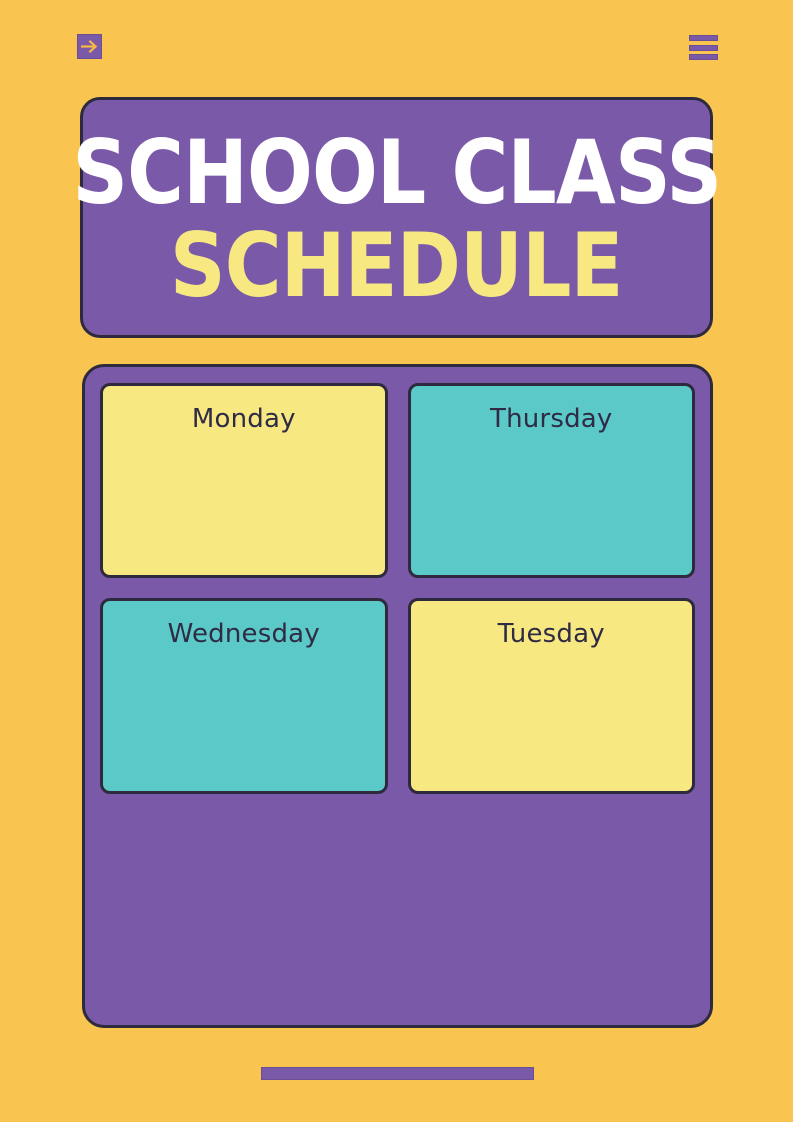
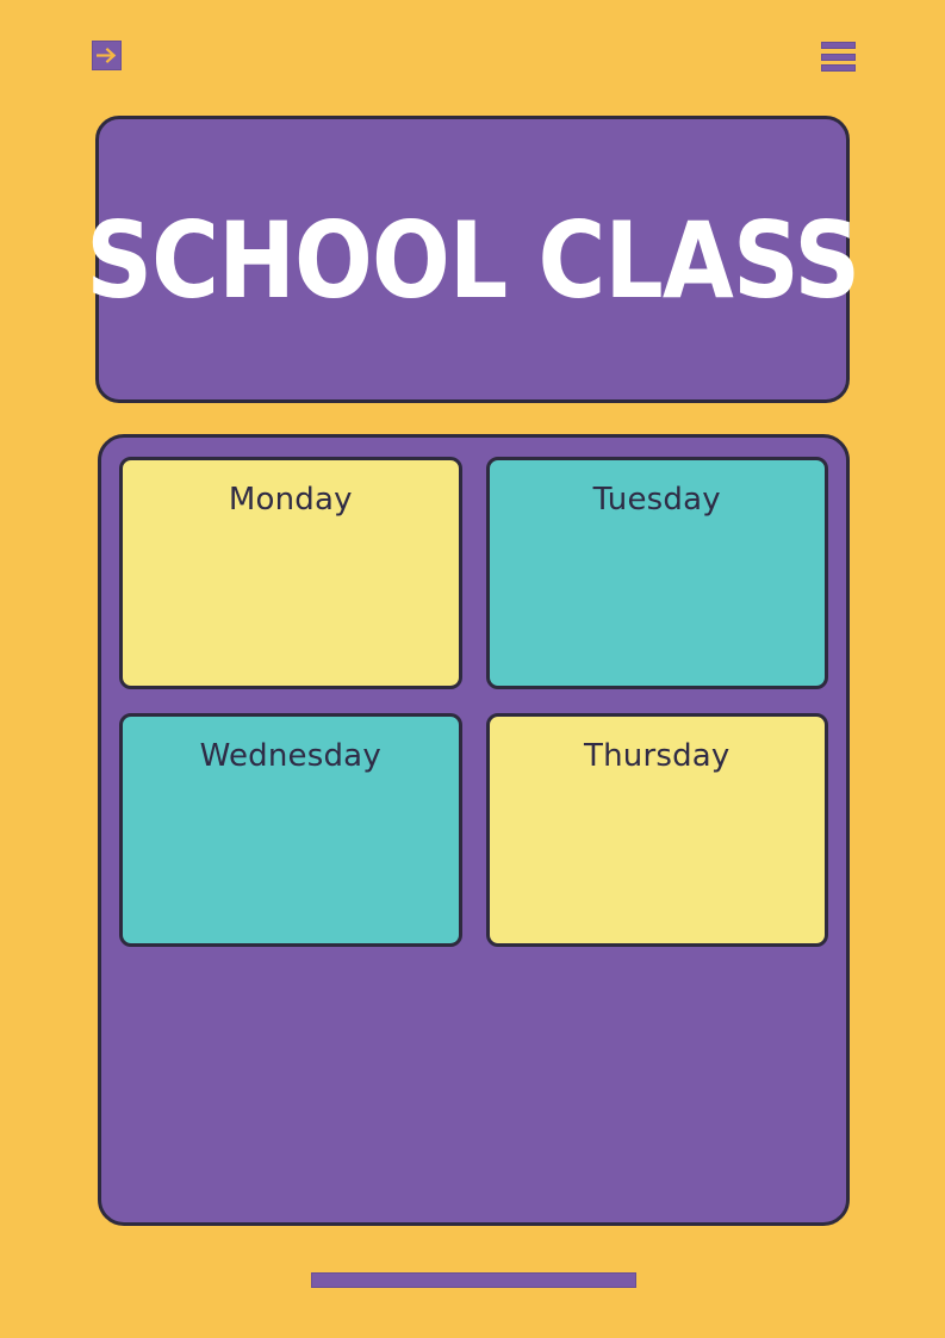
  SCHOOL CLASS
- SCHEDULE
  Monday
- Thursday
+ Tuesday
  Wednesday
- Tuesday
+ Thursday
